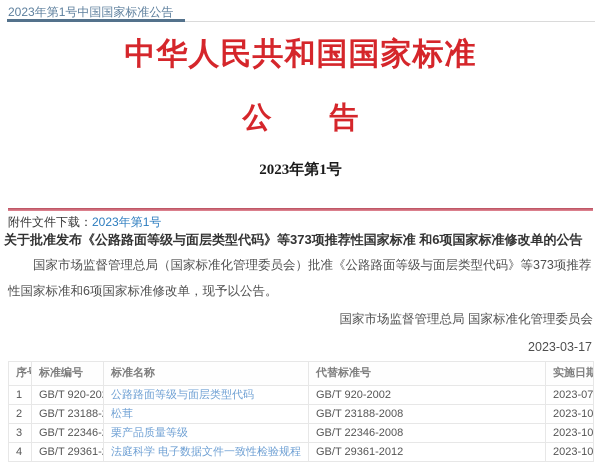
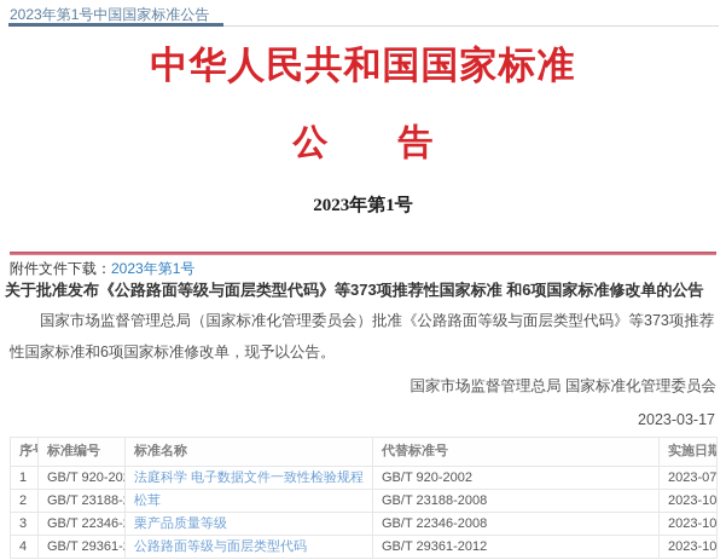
  2023年第1号中国国家标准公告
  中华人民共和国国家标准
  公 告
  2023年第1号
  附件文件下载：2023年第1号
  关于批准发布《公路路面等级与面层类型代码》等373项推荐性国家标准 和6项国家标准修改单的公告
  国家市场监督管理总局（国家标准化管理委员会）批准《公路路面等级与面层类型代码》等373项推荐性国家标准和6项国家标准修改单，现予以公告。
  国家市场监督管理总局 国家标准化管理委员会
  2023-03-17
  序	标准编号	标准名称	代替标准号	实施日期
- 1	GB/T 920-20	公路路面等级与面层类型代码	GB/T 920-2002	2023-07
+ 1	GB/T 920-20	法庭科学 电子数据文件一致性检验规程	GB/T 920-2002	2023-07
  2	GB/T 23188-	松茸	GB/T 23188-2008	2023-10
  3	GB/T 22346-	栗产品质量等级	GB/T 22346-2008	2023-10
- 4	GB/T 29361-	法庭科学 电子数据文件一致性检验规程	GB/T 29361-2012	2023-10
+ 4	GB/T 29361-	公路路面等级与面层类型代码	GB/T 29361-2012	2023-10
